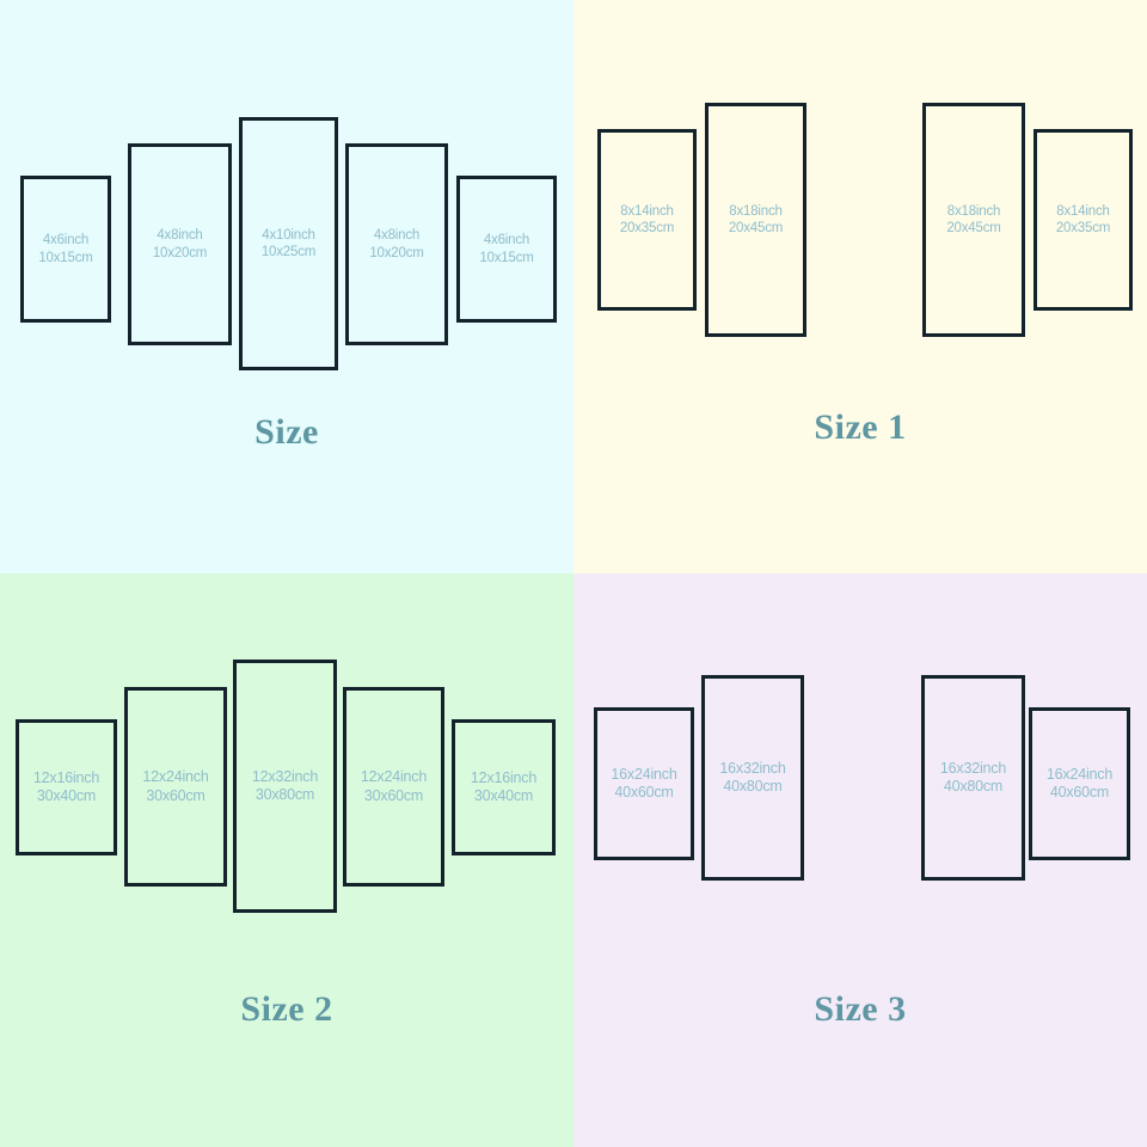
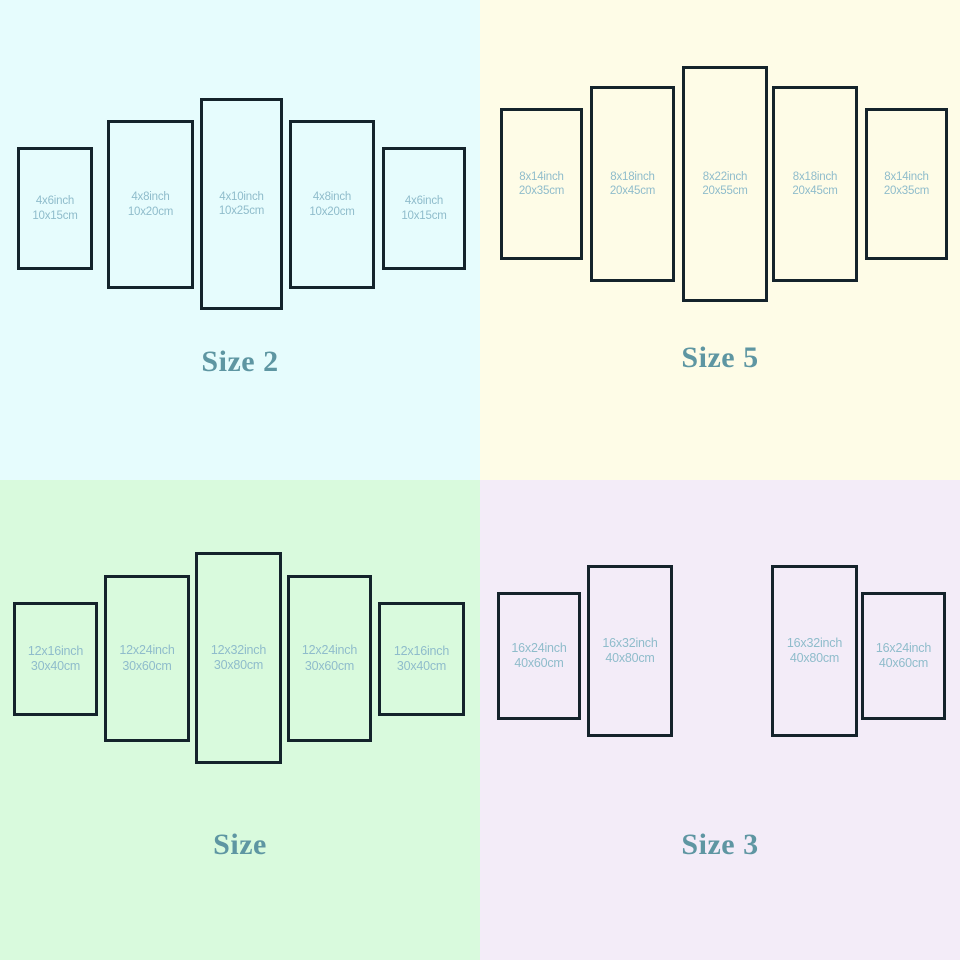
  4x6inch
  10x15cm
  4x8inch
  10x20cm
  4x10inch
  10x25cm
  4x8inch
  10x20cm
  4x6inch
  10x15cm
- Size
+ Size 2
  8x14inch
  20x35cm
  8x18inch
  20x45cm
+ 8x22inch
+ 20x55cm
  8x18inch
  20x45cm
  8x14inch
  20x35cm
- Size 1
+ Size 5
  12x16inch
  30x40cm
  12x24inch
  30x60cm
  12x32inch
  30x80cm
  12x24inch
  30x60cm
  12x16inch
  30x40cm
- Size 2
+ Size
  16x24inch
  40x60cm
  16x32inch
  40x80cm
  16x32inch
  40x80cm
  16x24inch
  40x60cm
  Size 3
